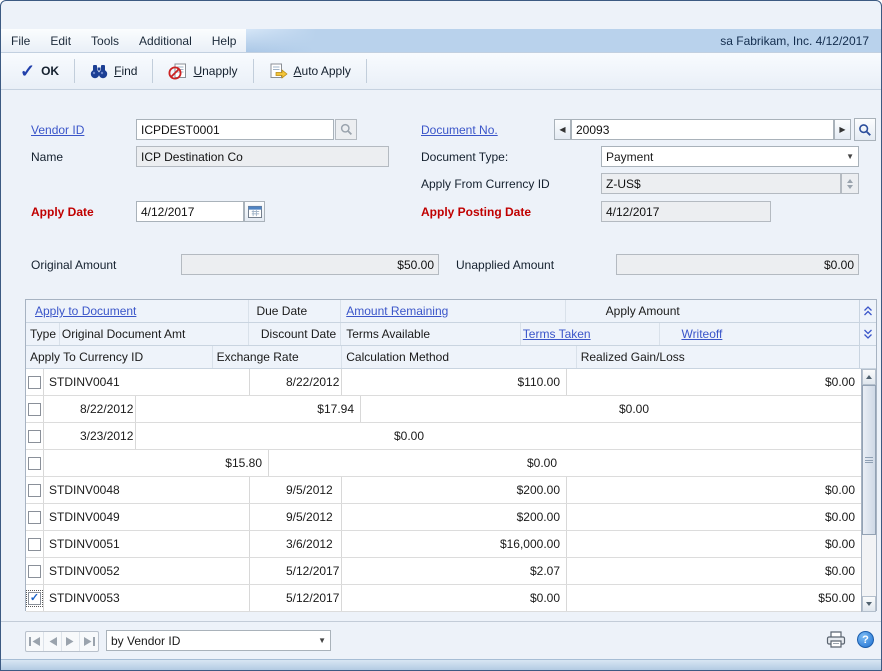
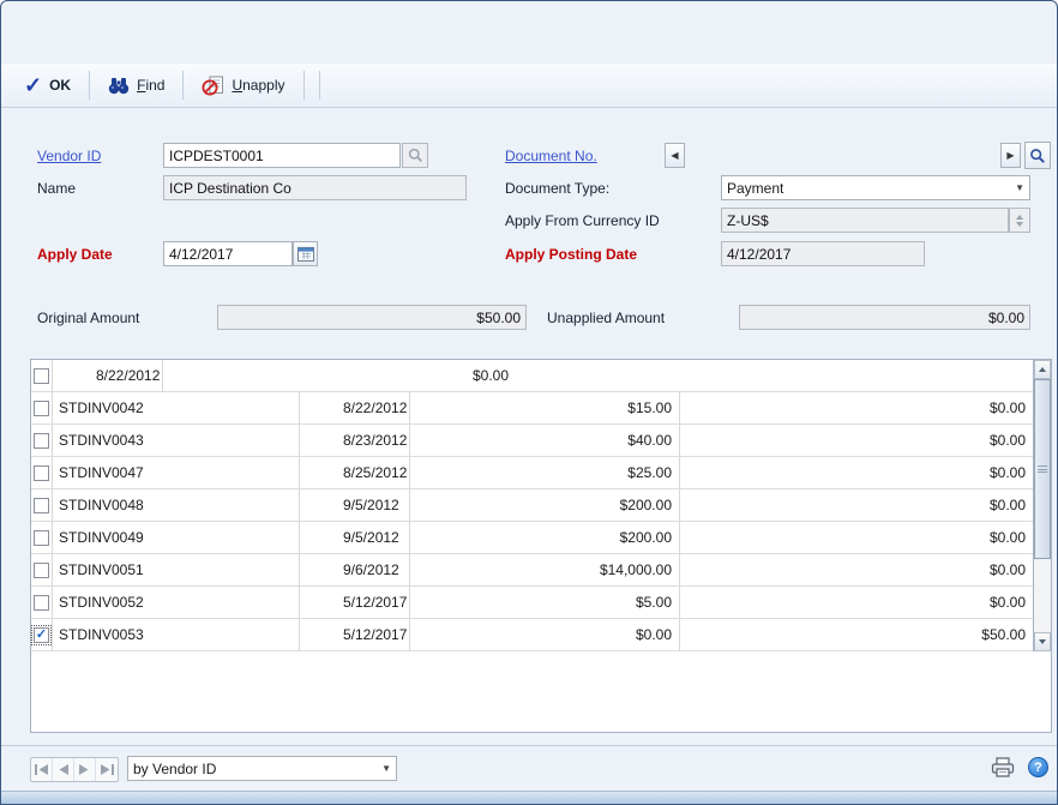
- File
- Edit
- Tools
- Additional
- Help
- sa Fabrikam, Inc. 4/12/2017
  ✓
  OK
  Find
  Unapply
- Auto Apply
  Vendor ID
  ICPDEST0001
  Name
  ICP Destination Co
  Document No.
  ◀
- 20093
  ▶
  Document Type:
  Payment
  ▼
  Apply From Currency ID
  Z-US$
  Apply Date
  4/12/2017
  Apply Posting Date
  4/12/2017
  Original Amount
  $50.00
  Unapplied Amount
  $0.00
- Apply to Document
- Due Date
- Amount Remaining
- Apply Amount
- Type
- Original Document Amt
- Discount Date
- Terms Available
- Terms Taken
- Writeoff
- Apply To Currency ID
- Exchange Rate
- Calculation Method
- Realized Gain/Loss
- STDINV0041
  8/22/2012
- $110.00
  $0.00
+ STDINV0042
  8/22/2012
- $17.94
+ $15.00
  $0.00
+ STDINV0043
- 3/23/2012
+ 8/23/2012
+ $40.00
  $0.00
+ STDINV0047
+ 8/25/2012
- $15.80
+ $25.00
  $0.00
  STDINV0048
  9/5/2012
  $200.00
  $0.00
  STDINV0049
  9/5/2012
  $200.00
  $0.00
  STDINV0051
- 3/6/2012
+ 9/6/2012
- $16,000.00
+ $14,000.00
  $0.00
  STDINV0052
  5/12/2017
- $2.07
+ $5.00
  $0.00
  ✓
  STDINV0053
  5/12/2017
  $0.00
  $50.00
  by Vendor ID
  ▼
  ?
